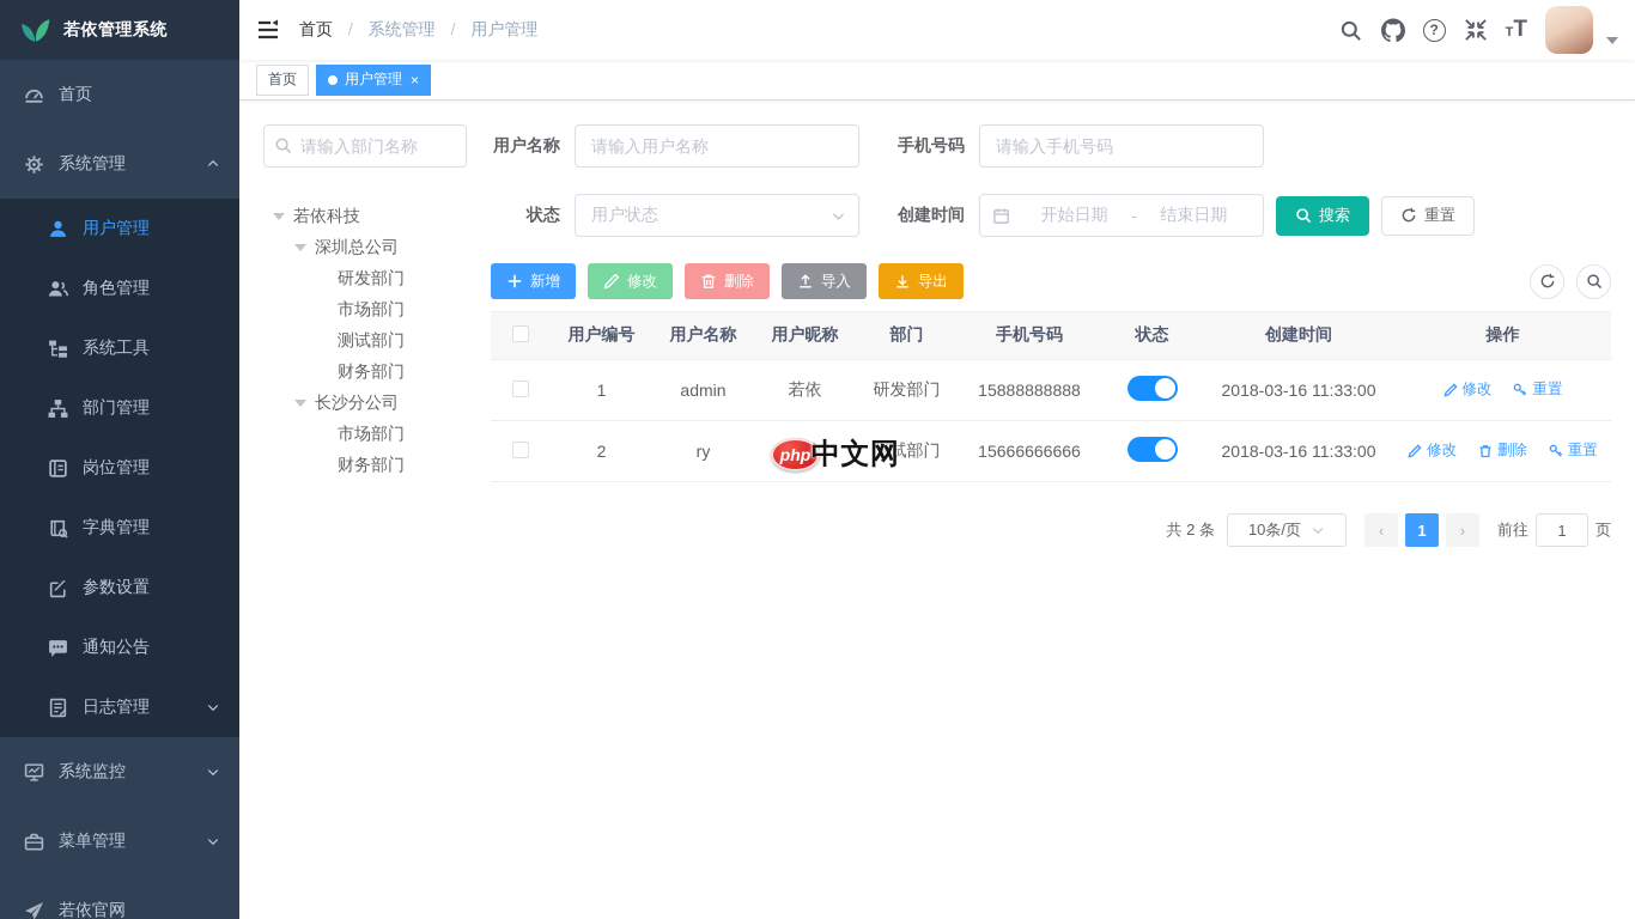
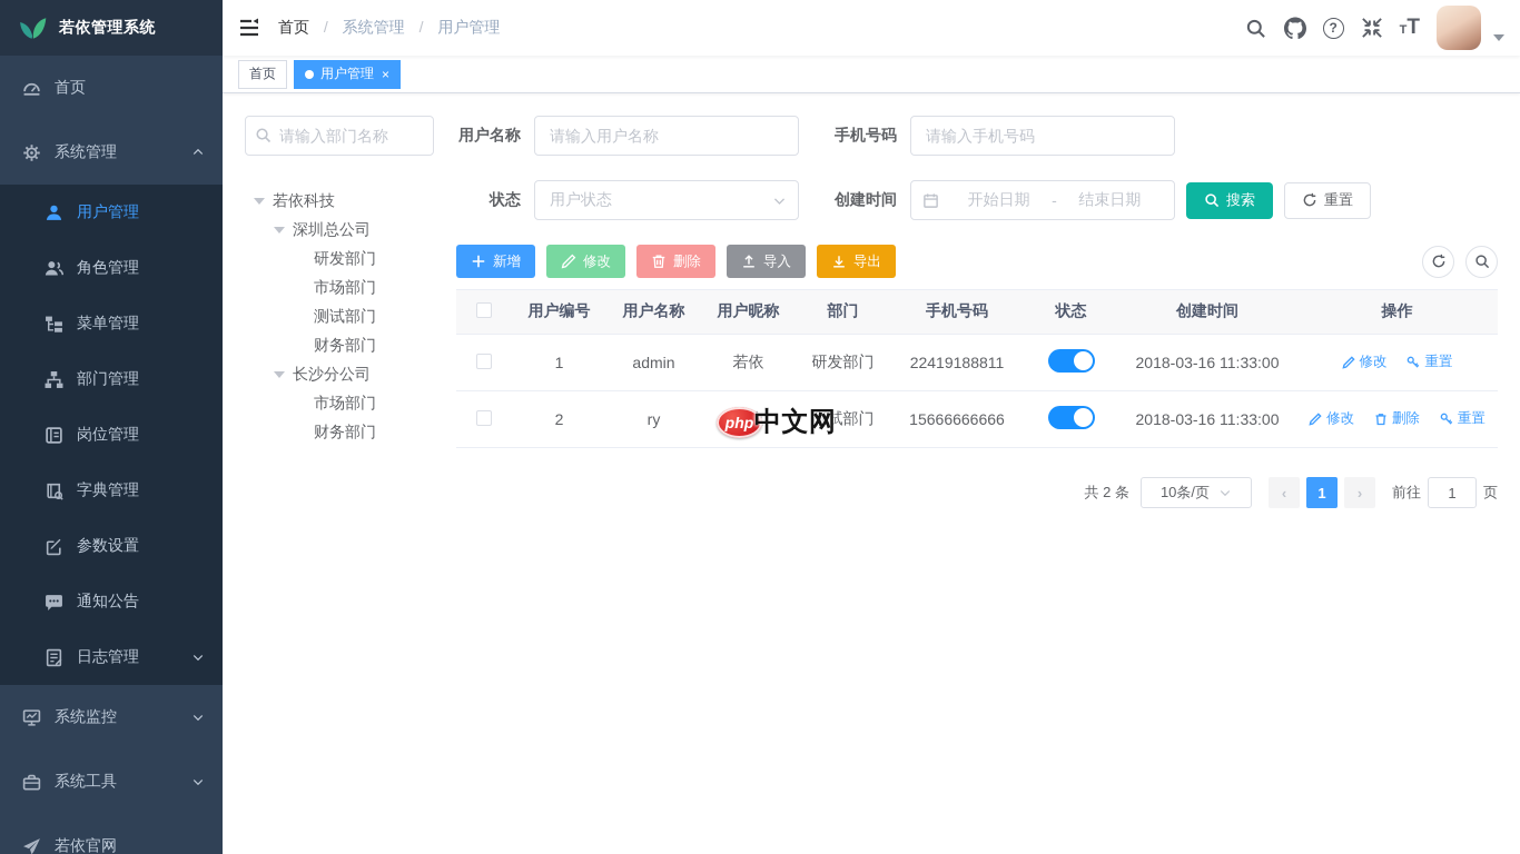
  若依管理系统
  首页
  系统管理
  用户管理
  角色管理
- 系统工具
+ 菜单管理
  部门管理
  岗位管理
  字典管理
  参数设置
  通知公告
  日志管理
  系统监控
- 菜单管理
+ 系统工具
  若依官网
  首页 / 系统管理 / 用户管理
  ?
  T
  T
  首页
  用户管理
  ×
  请输入部门名称
  若依科技
  深圳总公司
  研发部门
  市场部门
  测试部门
  财务部门
  长沙分公司
  市场部门
  财务部门
  用户名称
  请输入用户名称
  手机号码
  请输入手机号码
  状态
  用户状态
  创建时间
  开始日期
  -
  结束日期
  搜索
  重置
  新增
  修改
  删除
  导入
  导出
  	用户编号	用户名称	用户昵称	部门	手机号码	状态	创建时间	操作
- 	1	admin	若依	研发部门	15888888888		2018-03-16 11:33:00	修改 重置
+ 	1	admin	若依	研发部门	22419188811		2018-03-16 11:33:00	修改 重置
  	2	ry		测试部门	15666666666		2018-03-16 11:33:00	修改 删除 重置
  共 2 条
  10条/页
  ‹
  1
  ›
  前往
  1
  页
  php
  中文网
